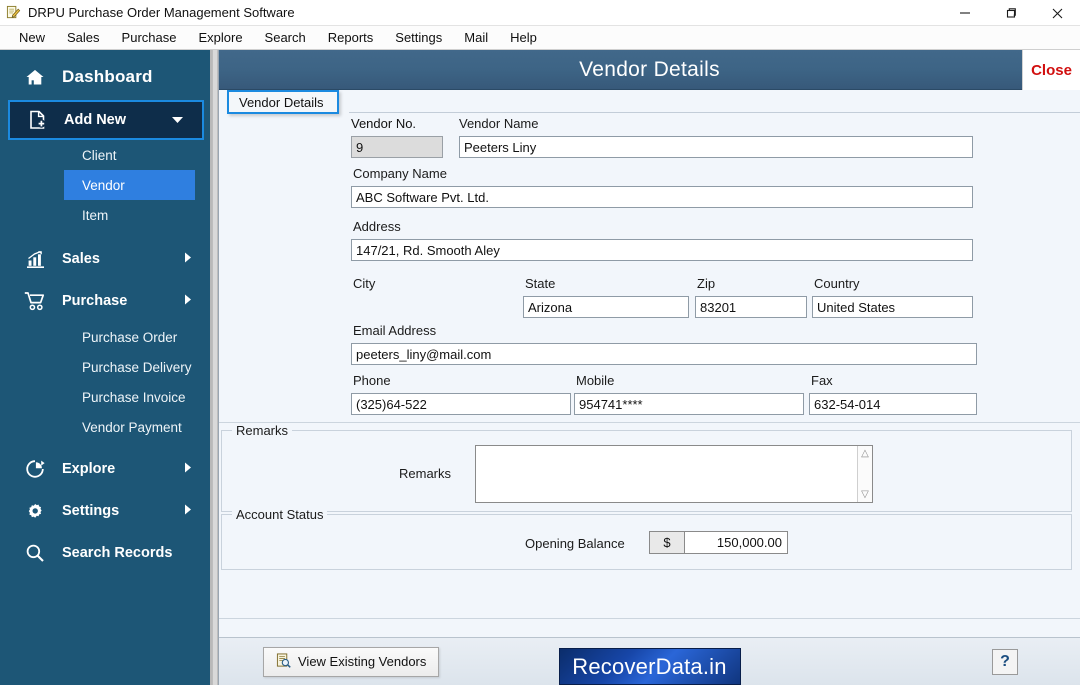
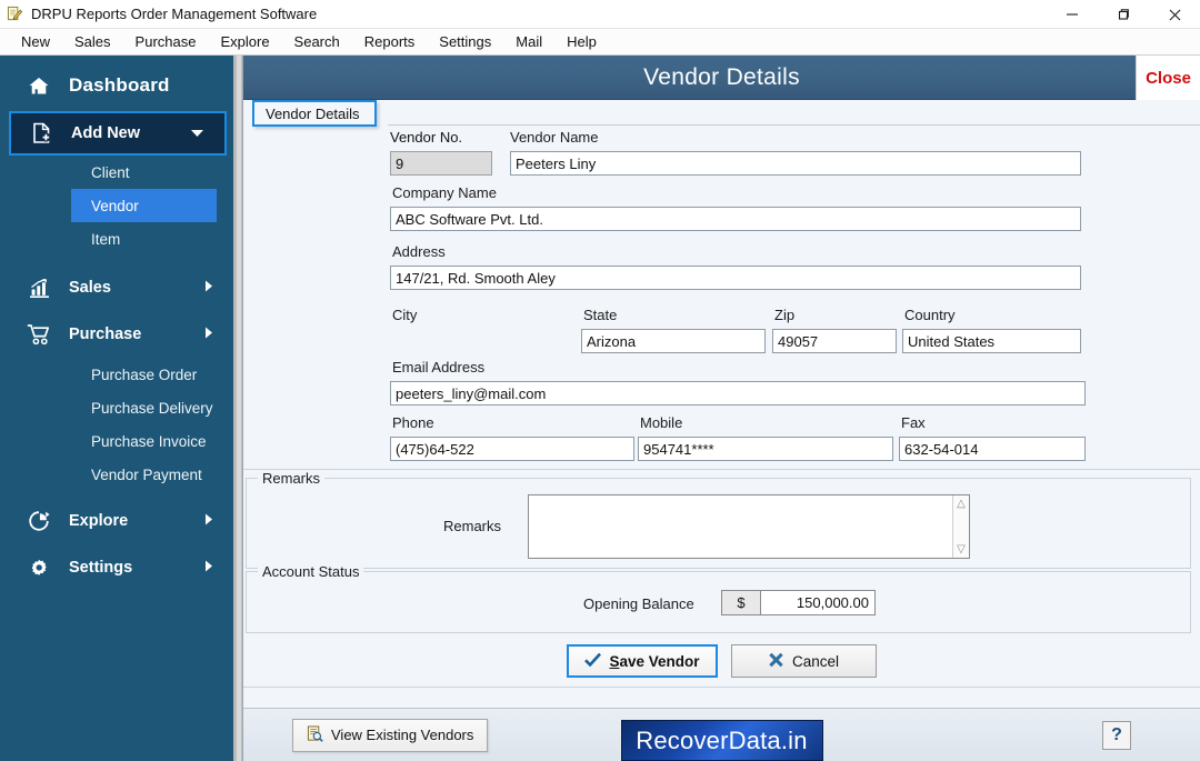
- DRPU Purchase Order Management Software
+ DRPU Reports Order Management Software
  New
  Sales
  Purchase
  Explore
  Search
  Reports
  Settings
  Mail
  Help
  Dashboard
  Add New
  Client
  Vendor
  Item
  Sales
  Purchase
  Purchase Order
  Purchase Delivery
  Purchase Invoice
  Vendor Payment
  Explore
  Settings
- Search Records
  Vendor Details
  Close
  Vendor Details
  Vendor No.
  Vendor Name
  9
  Peeters Liny
  Company Name
  ABC Software Pvt. Ltd.
  Address
  147/21, Rd. Smooth Aley
  City
  State
  Zip
  Country
  Arizona
- 83201
+ 49057
  United States
  Email Address
  peeters_liny@mail.com
  Phone
  Mobile
  Fax
- (325)64-522
+ (475)64-522
  954741****
  632-54-014
  Remarks
  Remarks
  △
  ▽
  Account Status
  Opening Balance
  $
  150,000.00
+ Save Vendor
+ Cancel
  View Existing Vendors
  RecoverData.in
  ?
